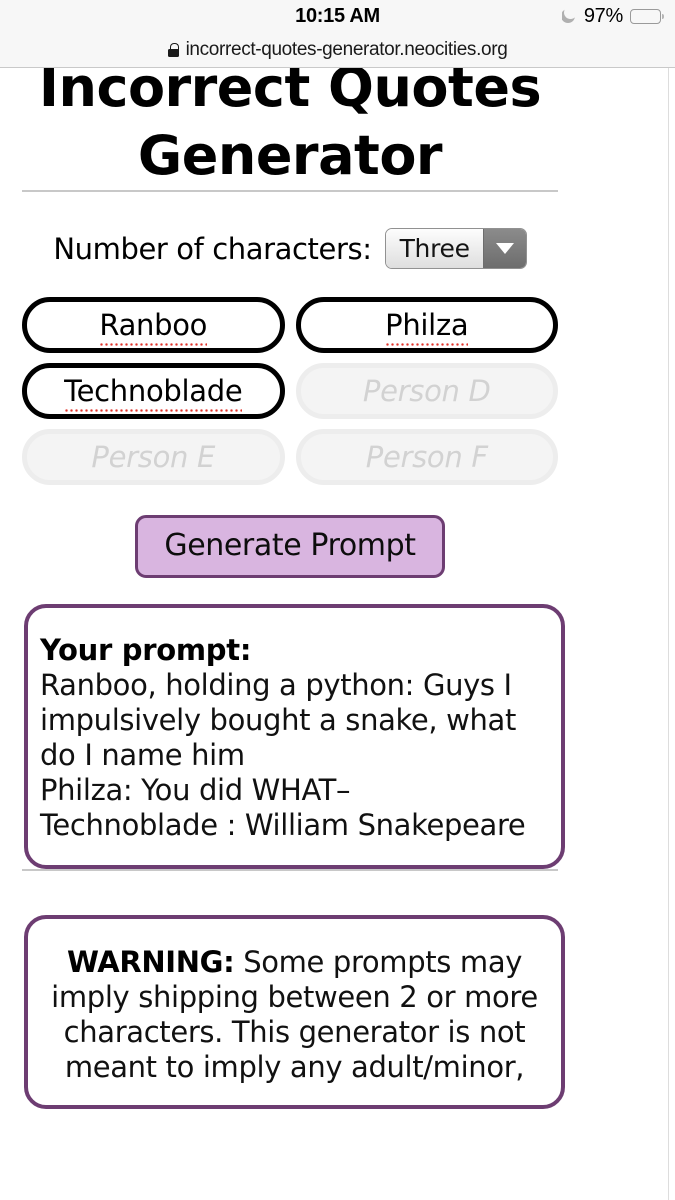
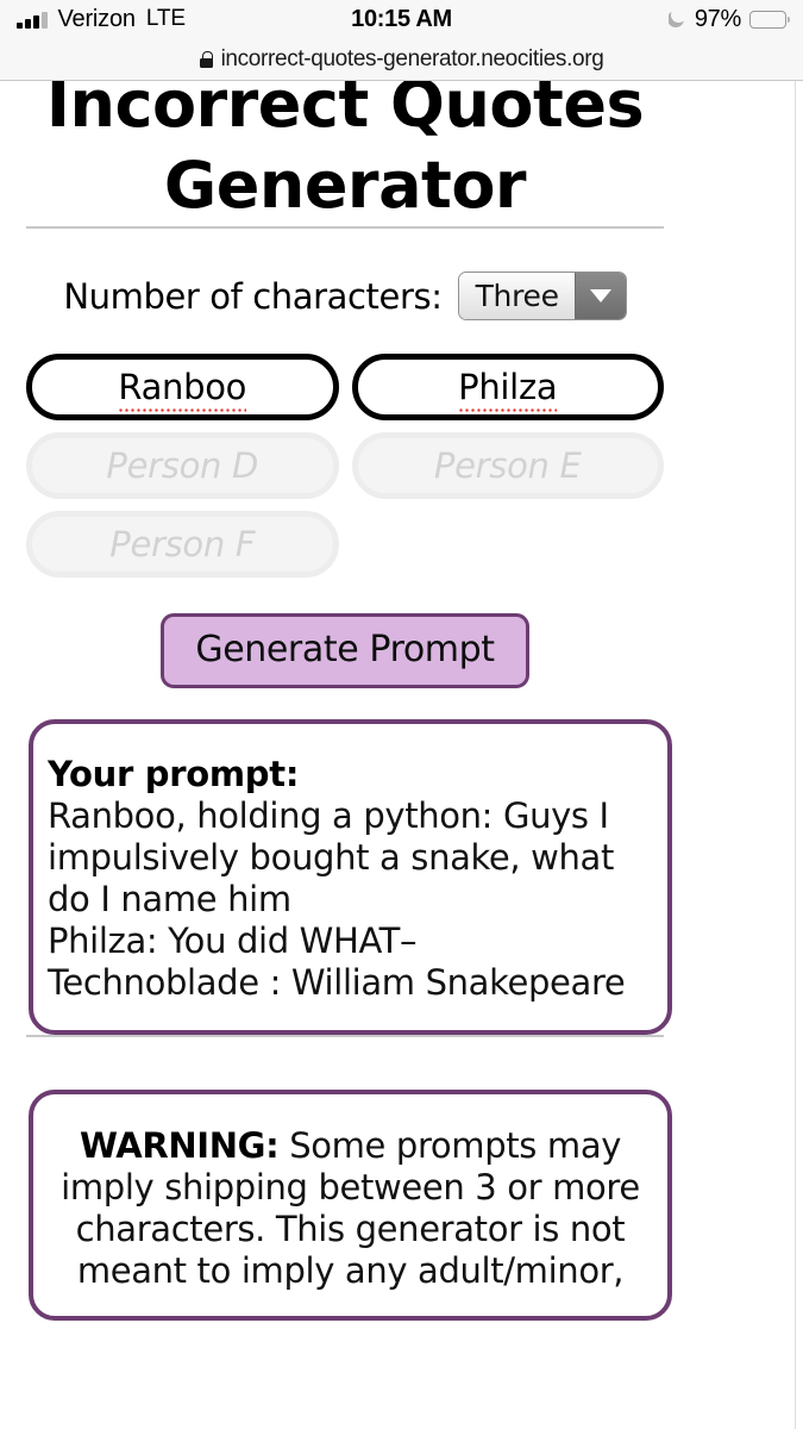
+ Verizon
+ LTE
  10:15 AM
  97%
  incorrect-quotes-generator.neocities.org
  Incorrect Quotes Generator
  Number of characters:
  Three
  Ranboo
  Philza
- Technoblade
  Person D
  Person E
  Person F
  Generate Prompt
  Your prompt:
  Ranboo, holding a python: Guys I impulsively bought a snake, what do I name him
  Philza: You did WHAT–
  Technoblade : William Snakepeare
- WARNING: Some prompts may imply shipping between 2 or more characters. This generator is not meant to imply any adult/minor,
+ WARNING: Some prompts may imply shipping between 3 or more characters. This generator is not meant to imply any adult/minor,
